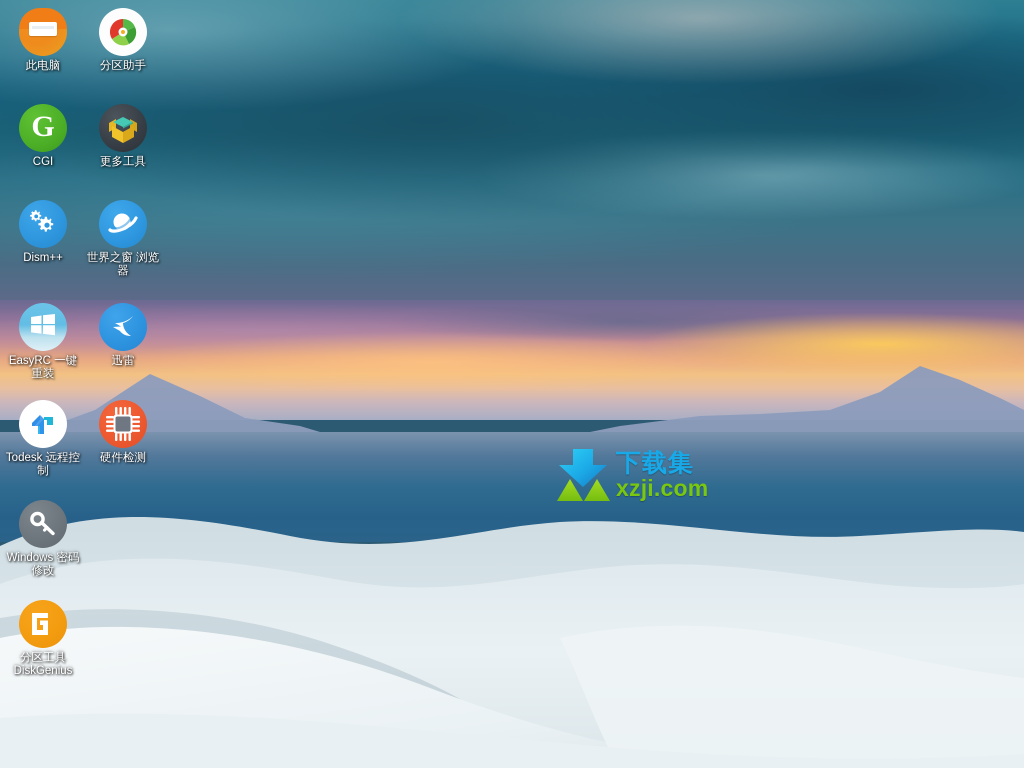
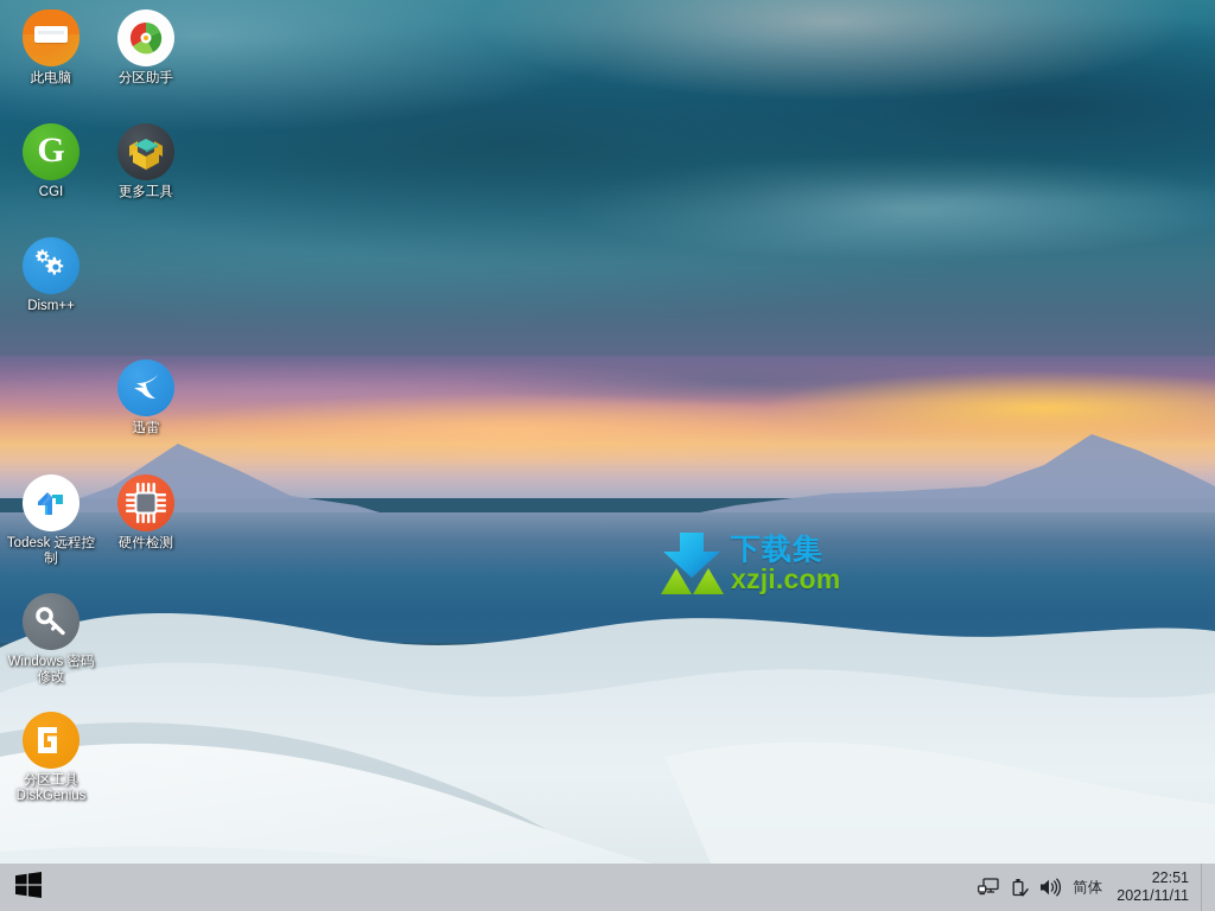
  此电脑
  分区助手
  G
  CGI
  更多工具
  Dism++
- 世界之窗 浏览器
- EasyRC 一键重装
  迅雷
  Todesk 远程控制
  硬件检测
  Windows 密码修改
  分区工具 DiskGenius
  下载集
  xzji.com
+ 简体
+ 22:51
+ 2021/11/11
